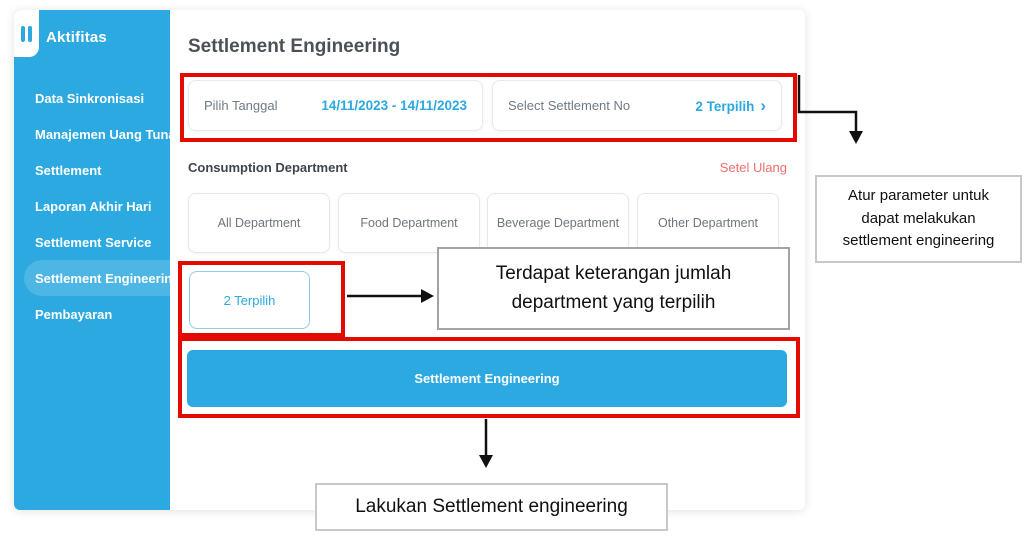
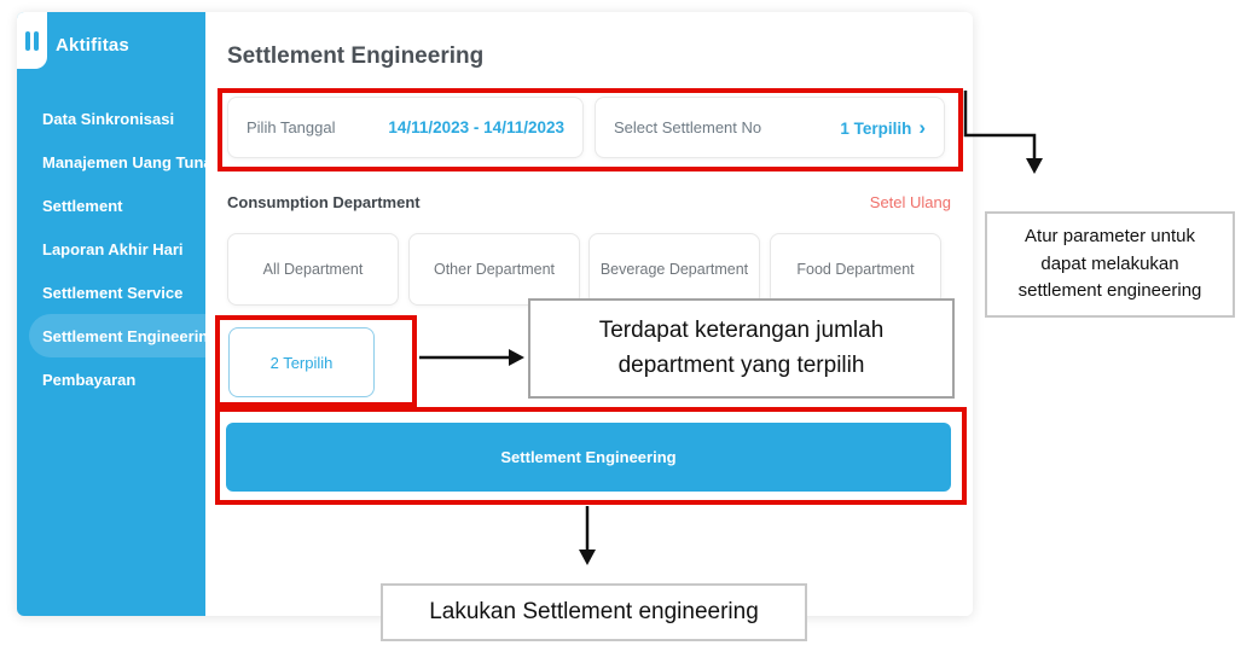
  Aktifitas
  Data Sinkronisasi
  Manajemen Uang Tun
  Settlement
  Laporan Akhir Hari
  Settlement Service
  Settlement Engineerin
  Pembayaran
  Settlement Engineering
  Pilih Tanggal
  14/11/2023 - 14/11/2023
  Select Settlement No
- 2 Terpilih ›
+ 1 Terpilih ›
  Consumption Department
  Setel Ulang
  All Department
- Food Department
+ Other Department
  Beverage Department
- Other Department
+ Food Department
  2 Terpilih
  Settlement Engineering
  Terdapat keterangan jumlah
  department yang terpilih
  Lakukan Settlement engineering
  Atur parameter untuk
  dapat melakukan
  settlement engineering
